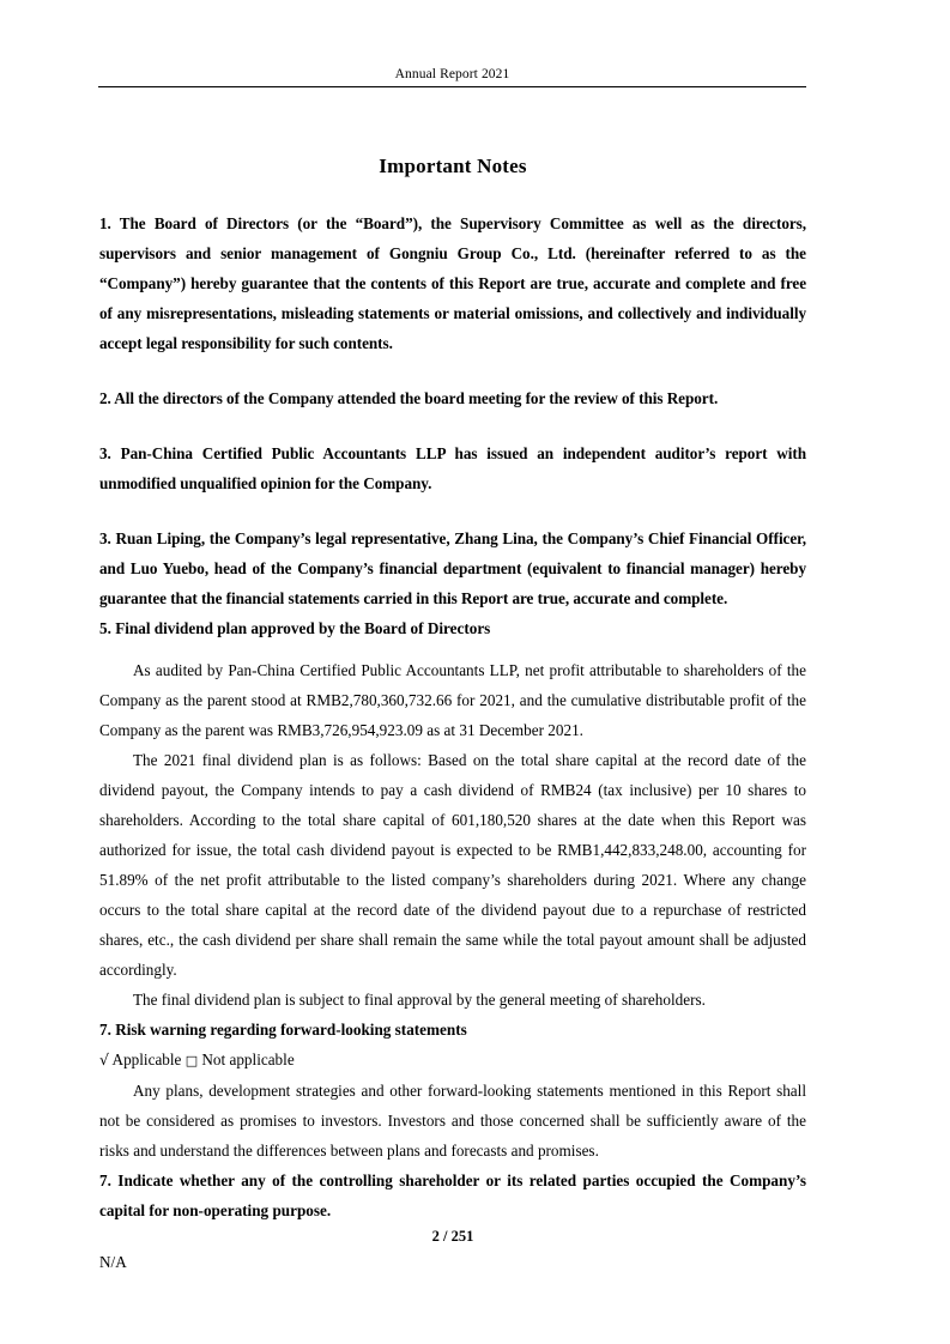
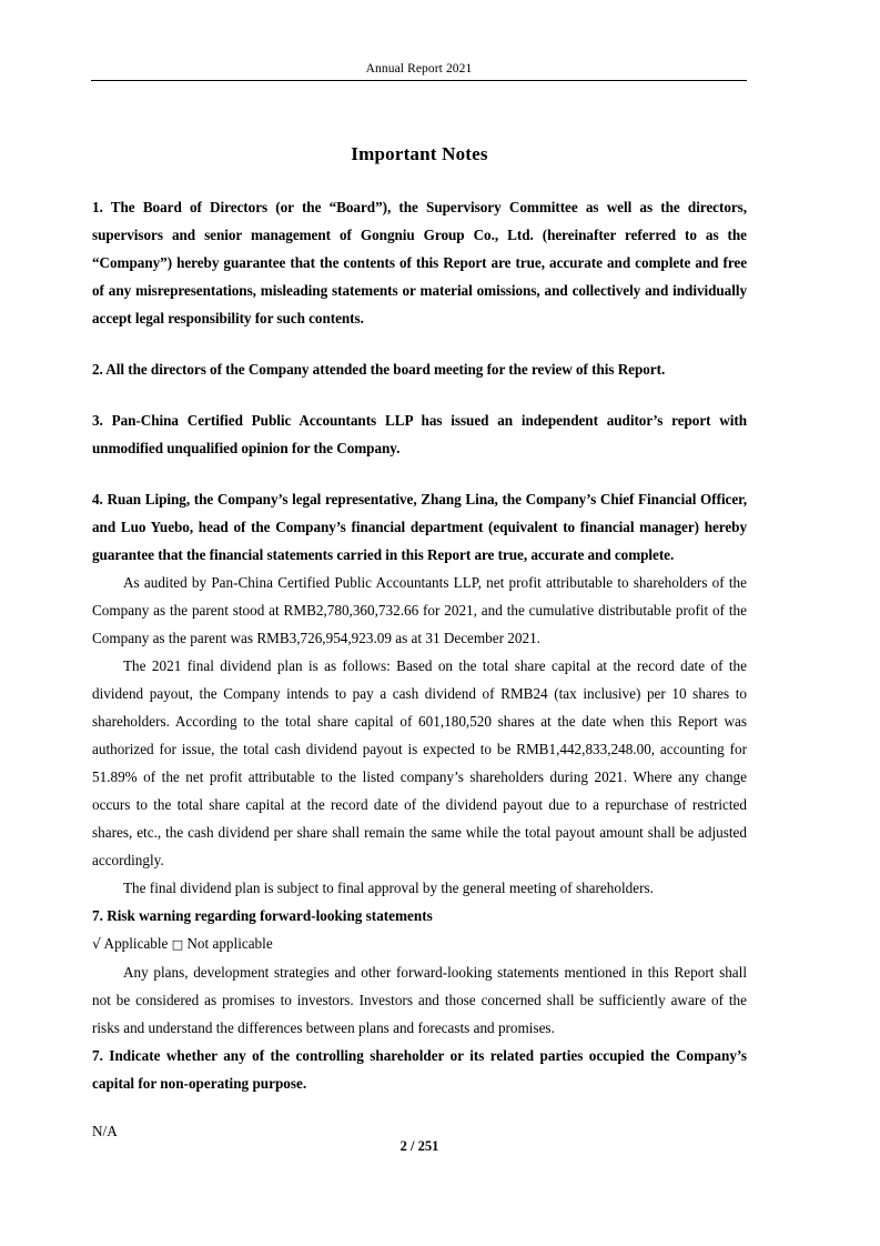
  Annual Report 2021
  Important Notes
  1. The Board of Directors (or the “Board”), the Supervisory Committee as well as the directors, supervisors and senior management of Gongniu Group Co., Ltd. (hereinafter referred to as the “Company”) hereby guarantee that the contents of this Report are true, accurate and complete and free of any misrepresentations, misleading statements or material omissions, and collectively and individually accept legal responsibility for such contents.
  2. All the directors of the Company attended the board meeting for the review of this Report.
  3. Pan-China Certified Public Accountants LLP has issued an independent auditor’s report with unmodified unqualified opinion for the Company.
- 3. Ruan Liping, the Company’s legal representative, Zhang Lina, the Company’s Chief Financial Officer, and Luo Yuebo, head of the Company’s financial department (equivalent to financial manager) hereby guarantee that the financial statements carried in this Report are true, accurate and complete.
+ 4. Ruan Liping, the Company’s legal representative, Zhang Lina, the Company’s Chief Financial Officer, and Luo Yuebo, head of the Company’s financial department (equivalent to financial manager) hereby guarantee that the financial statements carried in this Report are true, accurate and complete.
- 5. Final dividend plan approved by the Board of Directors
  As audited by Pan-China Certified Public Accountants LLP, net profit attributable to shareholders of the Company as the parent stood at RMB2,780,360,732.66 for 2021, and the cumulative distributable profit of the Company as the parent was RMB3,726,954,923.09 as at 31 December 2021.
  The 2021 final dividend plan is as follows: Based on the total share capital at the record date of the dividend payout, the Company intends to pay a cash dividend of RMB24 (tax inclusive) per 10 shares to shareholders. According to the total share capital of 601,180,520 shares at the date when this Report was authorized for issue, the total cash dividend payout is expected to be RMB1,442,833,248.00, accounting for 51.89% of the net profit attributable to the listed company’s shareholders during 2021. Where any change occurs to the total share capital at the record date of the dividend payout due to a repurchase of restricted shares, etc., the cash dividend per share shall remain the same while the total payout amount shall be adjusted accordingly.
  The final dividend plan is subject to final approval by the general meeting of shareholders.
  7. Risk warning regarding forward-looking statements
  √ Applicable □ Not applicable
  Any plans, development strategies and other forward-looking statements mentioned in this Report shall not be considered as promises to investors. Investors and those concerned shall be sufficiently aware of the risks and understand the differences between plans and forecasts and promises.
  7. Indicate whether any of the controlling shareholder or its related parties occupied the Company’s capital for non-operating purpose.
  N/A
  2 / 251
